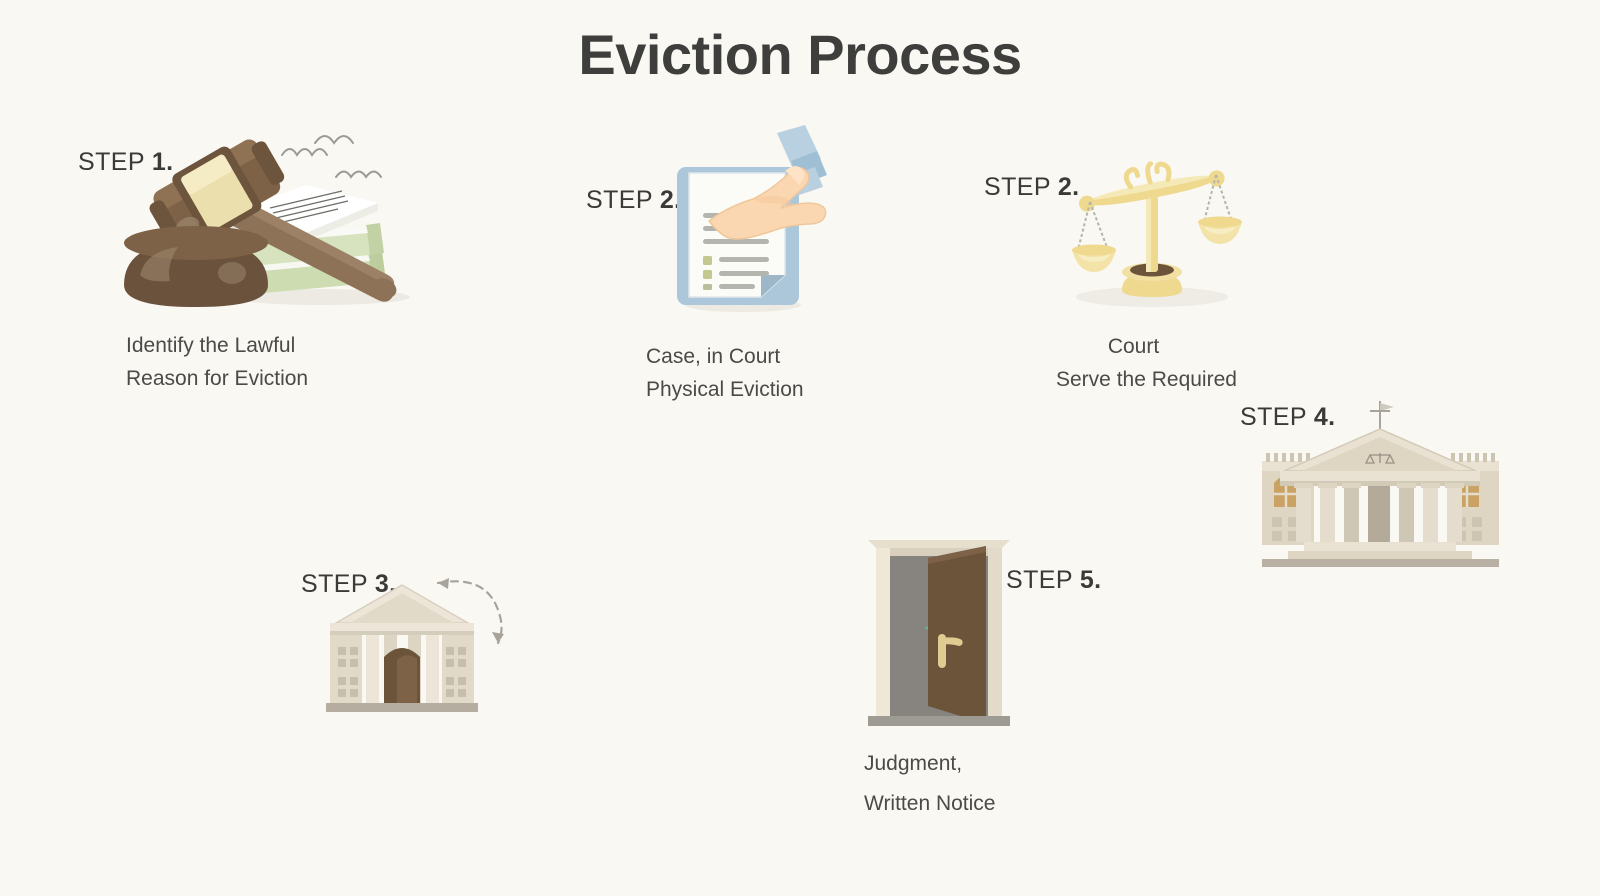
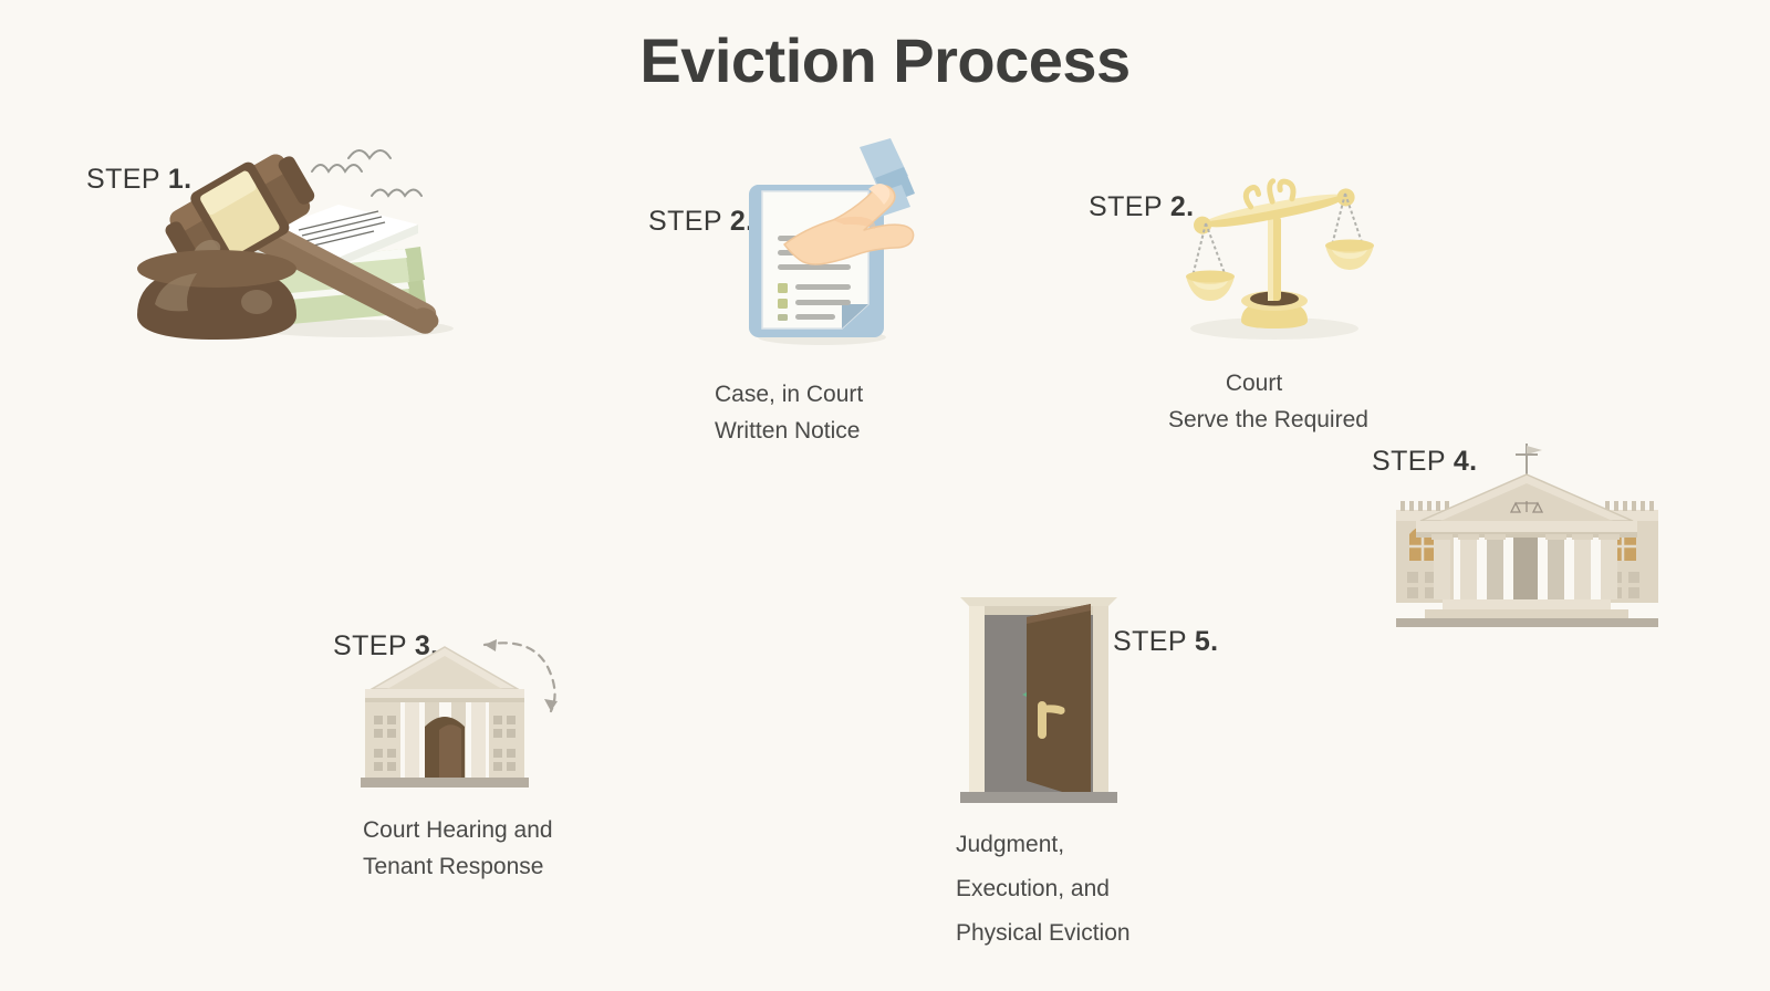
  Eviction Process
  STEP 1.
- Identify the Lawful
- Reason for Eviction
  STEP 2
  Case, in Court
- Physical Eviction
+ Written Notice
  STEP 2.
  Court
  Serve the Required
  STEP 4.
  STEP 3.
+ Court Hearing and
+ Tenant Response
  STEP 5.
  Judgment,
+ Execution, and
- Written Notice
+ Physical Eviction
